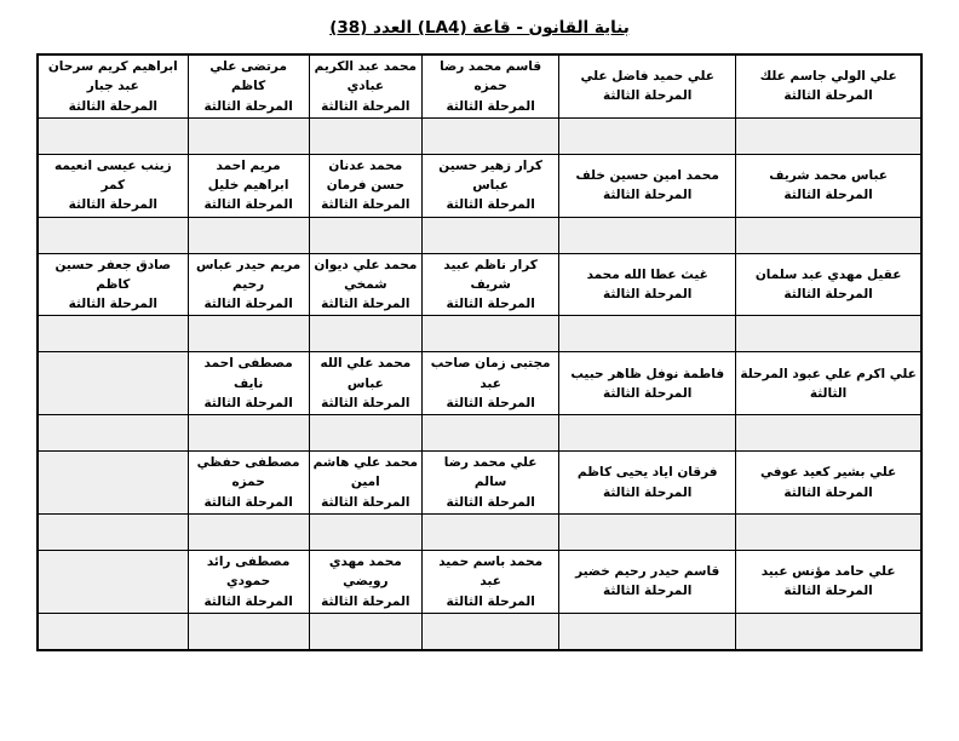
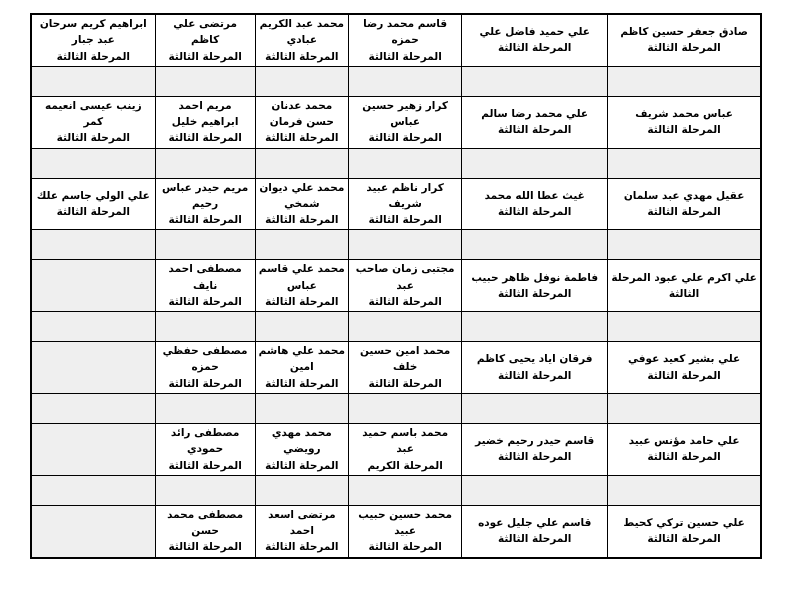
- بناية القانون - قاعة (LA4) العدد (38)
- علي الولي جاسم علك المرحلة الثالثة	علي حميد فاضل علي المرحلة الثالثة	قاسم محمد رضا حمزه المرحلة الثالثة	محمد عبد الكريم عبادي المرحلة الثالثة	مرتضى علي كاظم المرحلة الثالثة	ابراهيم كريم سرحان عبد جبار المرحلة الثالثة
+ صادق جعفر حسين كاظم المرحلة الثالثة	علي حميد فاضل علي المرحلة الثالثة	قاسم محمد رضا حمزه المرحلة الثالثة	محمد عبد الكريم عبادي المرحلة الثالثة	مرتضى علي كاظم المرحلة الثالثة	ابراهيم كريم سرحان عبد جبار المرحلة الثالثة
- عباس محمد شريف المرحلة الثالثة	محمد امين حسين خلف المرحلة الثالثة	كرار زهير حسين عباس المرحلة الثالثة	محمد عدنان حسن فرمان المرحلة الثالثة	مريم احمد ابراهيم خليل المرحلة الثالثة	زينب عيسى انعيمه كمر المرحلة الثالثة
+ عباس محمد شريف المرحلة الثالثة	علي محمد رضا سالم المرحلة الثالثة	كرار زهير حسين عباس المرحلة الثالثة	محمد عدنان حسن فرمان المرحلة الثالثة	مريم احمد ابراهيم خليل المرحلة الثالثة	زينب عيسى انعيمه كمر المرحلة الثالثة
- عقيل مهدي عبد سلمان المرحلة الثالثة	غيث عطا الله محمد المرحلة الثالثة	كرار ناظم عبيد شريف المرحلة الثالثة	محمد علي ديوان شمخي المرحلة الثالثة	مريم حيدر عباس رحيم المرحلة الثالثة	صادق جعفر حسين كاظم المرحلة الثالثة
+ عقيل مهدي عبد سلمان المرحلة الثالثة	غيث عطا الله محمد المرحلة الثالثة	كرار ناظم عبيد شريف المرحلة الثالثة	محمد علي ديوان شمخي المرحلة الثالثة	مريم حيدر عباس رحيم المرحلة الثالثة	علي الولي جاسم علك المرحلة الثالثة
- علي اكرم علي عبود المرحلة الثالثة	فاطمة نوفل ظاهر حبيب المرحلة الثالثة	مجتبى زمان صاحب عبد المرحلة الثالثة	محمد علي الله عباس المرحلة الثالثة	مصطفى احمد نايف المرحلة الثالثة
+ علي اكرم علي عبود المرحلة الثالثة	فاطمة نوفل ظاهر حبيب المرحلة الثالثة	مجتبى زمان صاحب عبد المرحلة الثالثة	محمد علي قاسم عباس المرحلة الثالثة	مصطفى احمد نايف المرحلة الثالثة
- علي بشير كعيد عوفي المرحلة الثالثة	فرقان اياد يحيى كاظم المرحلة الثالثة	علي محمد رضا سالم المرحلة الثالثة	محمد علي هاشم امين المرحلة الثالثة	مصطفى حفظي حمزه المرحلة الثالثة
+ علي بشير كعيد عوفي المرحلة الثالثة	فرقان اياد يحيى كاظم المرحلة الثالثة	محمد امين حسين خلف المرحلة الثالثة	محمد علي هاشم امين المرحلة الثالثة	مصطفى حفظي حمزه المرحلة الثالثة
- علي حامد مؤنس عبيد المرحلة الثالثة	قاسم حيدر رحيم خضير المرحلة الثالثة	محمد باسم حميد عبد المرحلة الثالثة	محمد مهدي رويضي المرحلة الثالثة	مصطفى رائد حمودي المرحلة الثالثة
+ علي حامد مؤنس عبيد المرحلة الثالثة	قاسم حيدر رحيم خضير المرحلة الثالثة	محمد باسم حميد عبد المرحلة الكريم	محمد مهدي رويضي المرحلة الثالثة	مصطفى رائد حمودي المرحلة الثالثة
+ علي حسين تركي كحيط المرحلة الثالثة	قاسم علي جليل عوده المرحلة الثالثة	محمد حسين حبيب عبيد المرحلة الثالثة	مرتضى اسعد احمد المرحلة الثالثة	مصطفى محمد حسن المرحلة الثالثة
